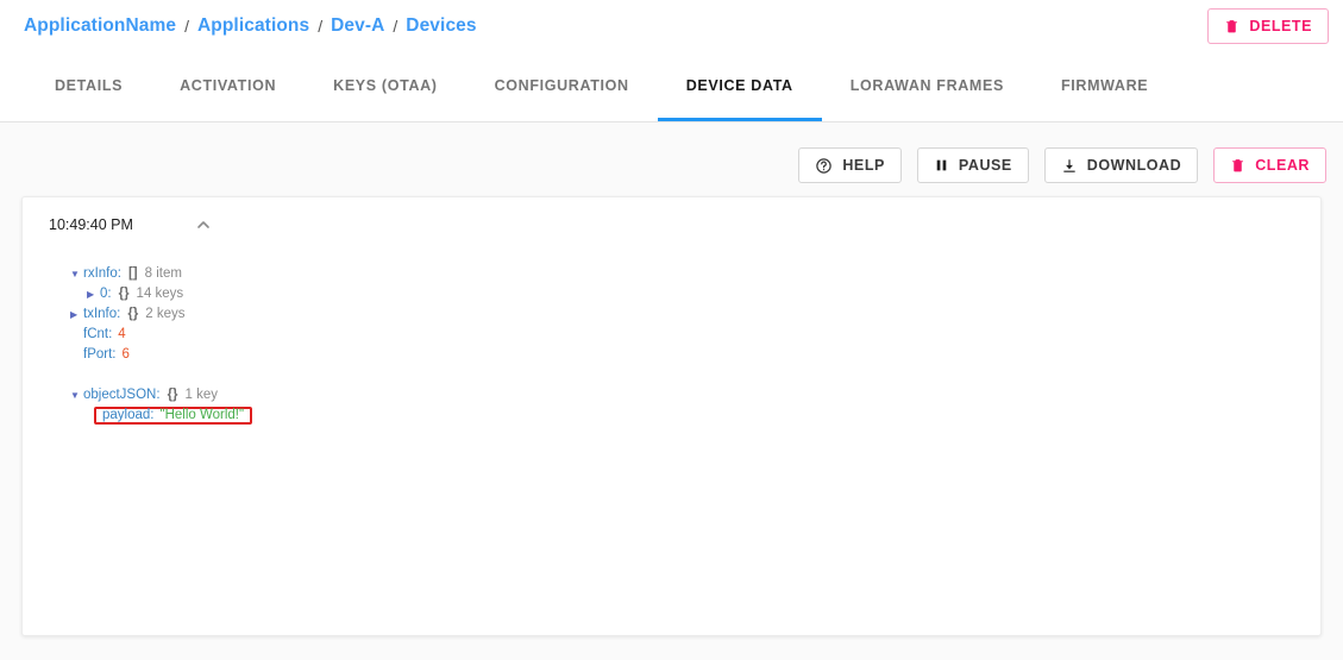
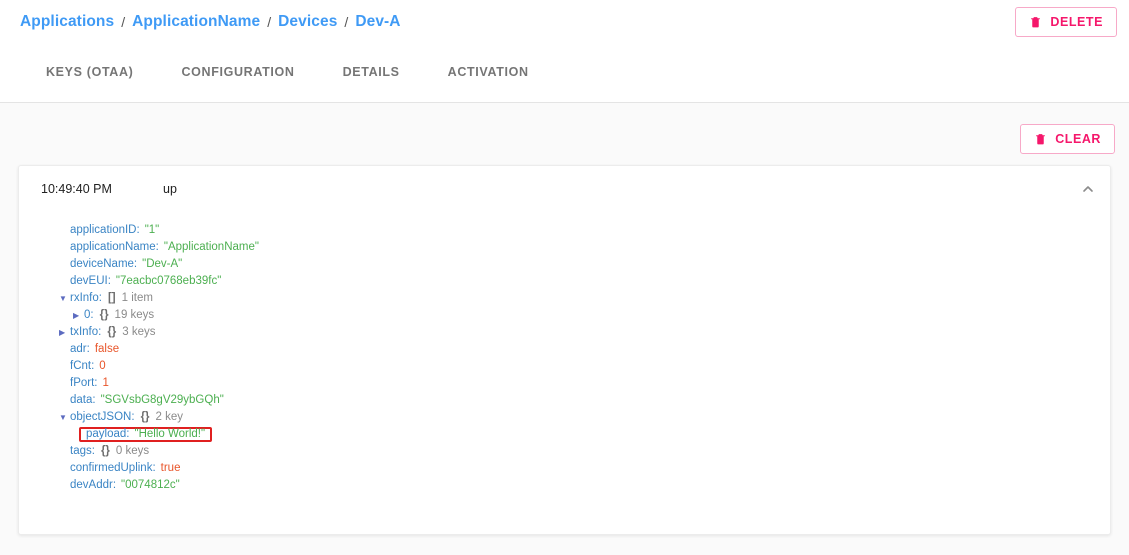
- ApplicationName
+ Applications
  /
- Applications
+ ApplicationName
  /
- Dev-A
+ Devices
  /
- Devices
+ Dev-A
  DELETE
- DETAILS
+ KEYS (OTAA)
- ACTIVATION
+ CONFIGURATION
- KEYS (OTAA)
+ DETAILS
- CONFIGURATION
+ ACTIVATION
- DEVICE DATA
- LORAWAN FRAMES
- FIRMWARE
- HELP
- PAUSE
- DOWNLOAD
  CLEAR
  10:49:40 PM
+ up
+ applicationID: "1"
+ applicationName: "ApplicationName"
+ deviceName: "Dev-A"
+ devEUI: "7eacbc0768eb39fc"
  ▼
- rxInfo: [] 8 item
+ rxInfo: [] 1 item
  ▶
- 0: {} 14 keys
+ 0: {} 19 keys
  ▶
- txInfo: {} 2 keys
+ txInfo: {} 3 keys
+ adr: false
- fCnt: 4
+ fCnt: 0
- fPort: 6
+ fPort: 1
+ data: "SGVsbG8gV29ybGQh"
  ▼
- objectJSON: {} 1 key
+ objectJSON: {} 2 key
  ▶
  payload:
  "Hello World!"
+ tags: {} 0 keys
+ confirmedUplink: true
+ devAddr: "0074812c"
